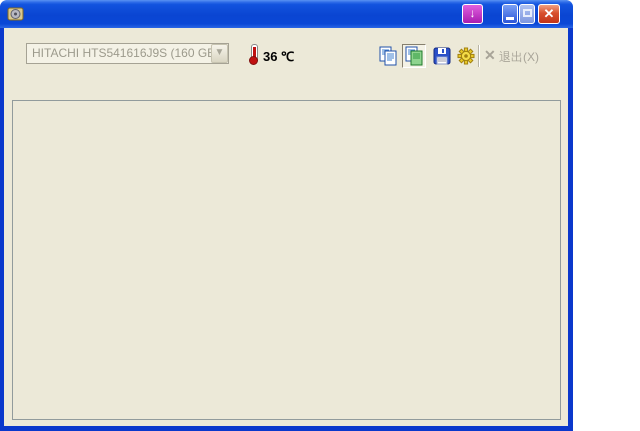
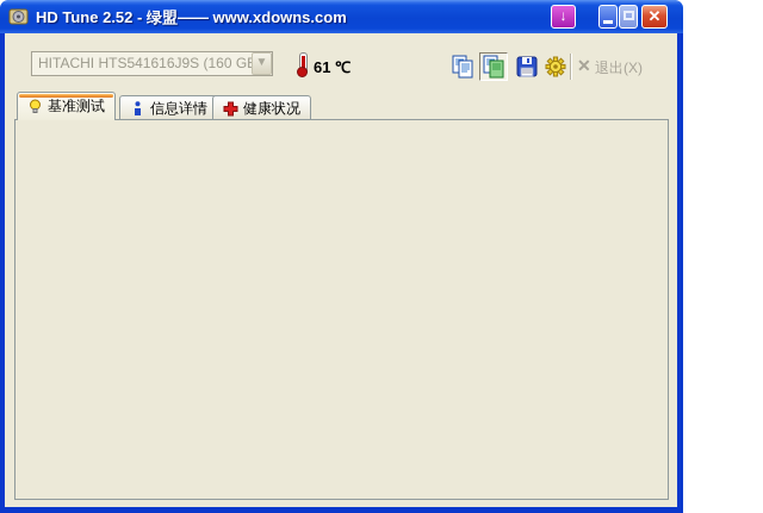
+ HD Tune 2.52 - 绿盟—— www.xdowns.com
  ↓
  ✕
  HITACHI HTS541616J9S (160 G
  ▼
- 36 ℃
+ 61 ℃
  ✕
  退出(X)
+ 基准测试
+ 信息详情
+ 健康状况
